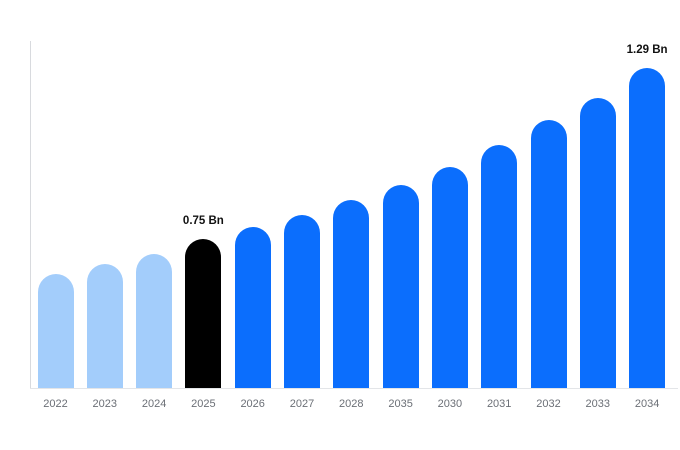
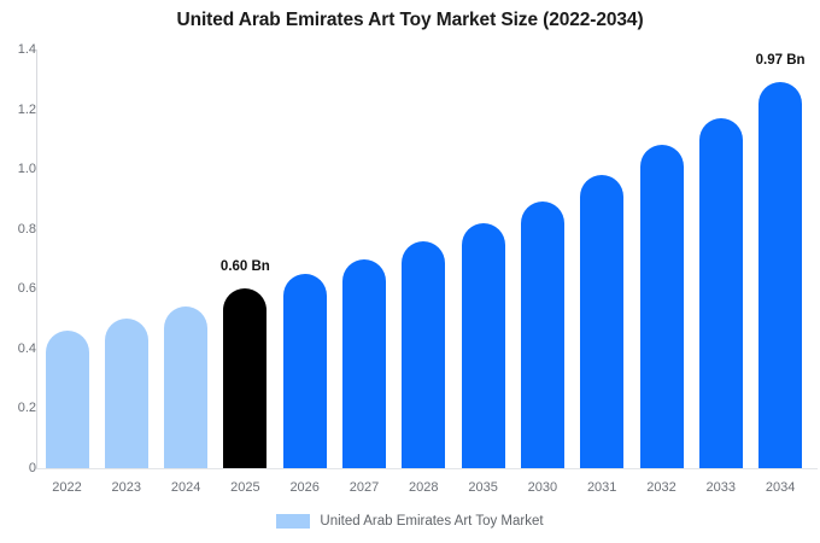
+ United Arab Emirates Art Toy Market Size (2022-2034)
+ 0
+ 0.2
+ 0.4
+ 0.6
+ 0.8
+ 1.0
+ 1.2
+ 1.4
  2022
  2023
  2024
  2025
- 0.75 Bn
+ 0.60 Bn
  2026
  2027
  2028
  2035
  2030
  2031
  2032
  2033
  2034
- 1.29 Bn
+ 0.97 Bn
+ United Arab Emirates Art Toy Market
